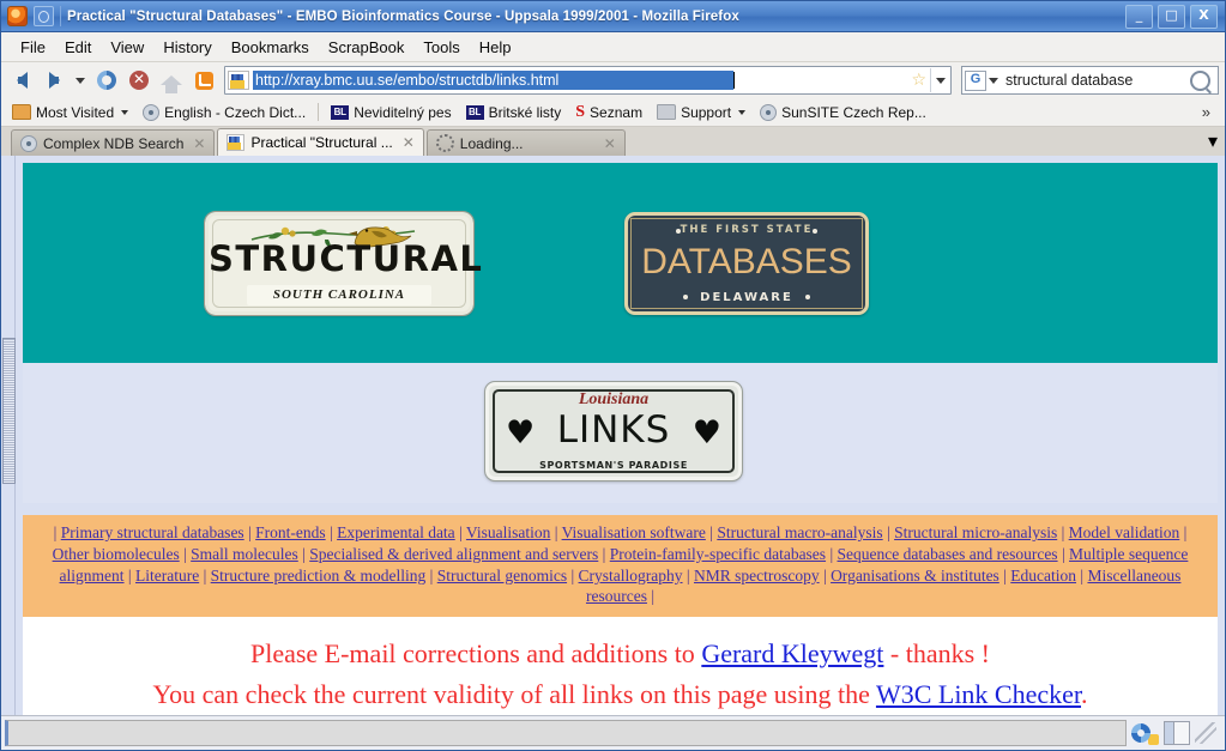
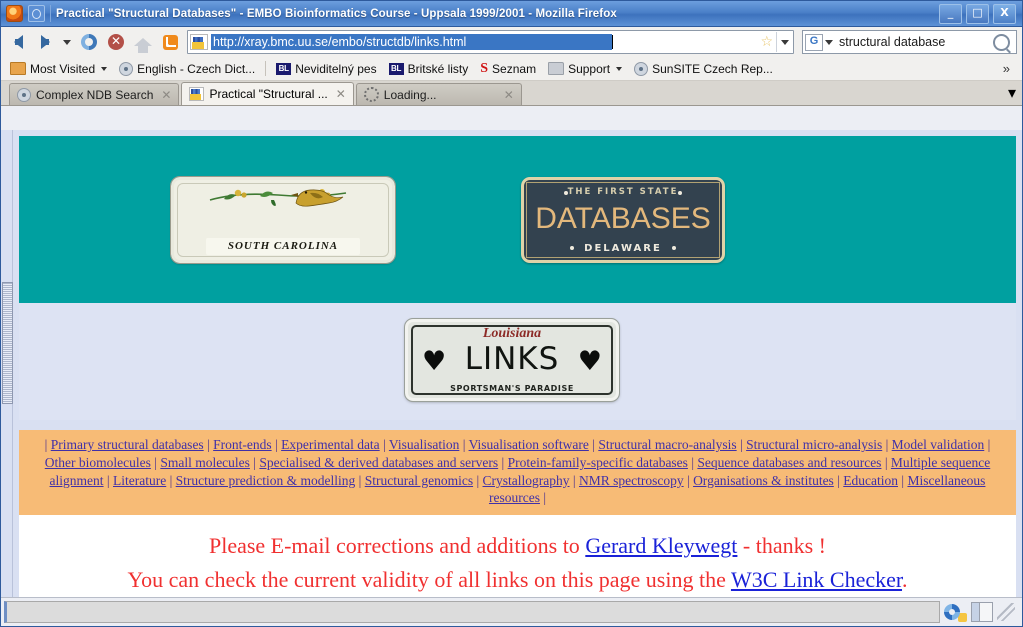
  Practical "Structural Databases" - EMBO Bioinformatics Course - Uppsala 1999/2001 - Mozilla Firefox
  _
  □
  X
- File
- Edit
- View
- History
- Bookmarks
- ScrapBook
- Tools
- Help
  ✕
  http://xray.bmc.uu.se/embo/structdb/links.html
  ☆
  G
  structural database
  Most Visited
  English - Czech Dict...
  BL
  Neviditelný pes
  BL
  Britské listy
  S
  Seznam
  Support
  SunSITE Czech Rep...
  »
  Complex NDB Search
  ✕
  Practical "Structural ...
  ✕
  Loading...
  ✕
  ▾
- STRUCTURAL
  SOUTH CAROLINA
  THE FIRST STATE
  DATABASES
  DELAWARE
  Louisiana
  ♥
  ♥
  LINKS
  SPORTSMAN'S PARADISE
- | Primary structural databases | Front-ends | Experimental data | Visualisation | Visualisation software | Structural macro-analysis | Structural micro-analysis | Model validation | Other biomolecules | Small molecules | Specialised & derived alignment and servers | Protein-family-specific databases | Sequence databases and resources | Multiple sequence alignment | Literature | Structure prediction & modelling | Structural genomics | Crystallography | NMR spectroscopy | Organisations & institutes | Education | Miscellaneous resources |
+ | Primary structural databases | Front-ends | Experimental data | Visualisation | Visualisation software | Structural macro-analysis | Structural micro-analysis | Model validation | Other biomolecules | Small molecules | Specialised & derived databases and servers | Protein-family-specific databases | Sequence databases and resources | Multiple sequence alignment | Literature | Structure prediction & modelling | Structural genomics | Crystallography | NMR spectroscopy | Organisations & institutes | Education | Miscellaneous resources |
  Please E-mail corrections and additions to Gerard Kleywegt - thanks !
  You can check the current validity of all links on this page using the W3C Link Checker.
